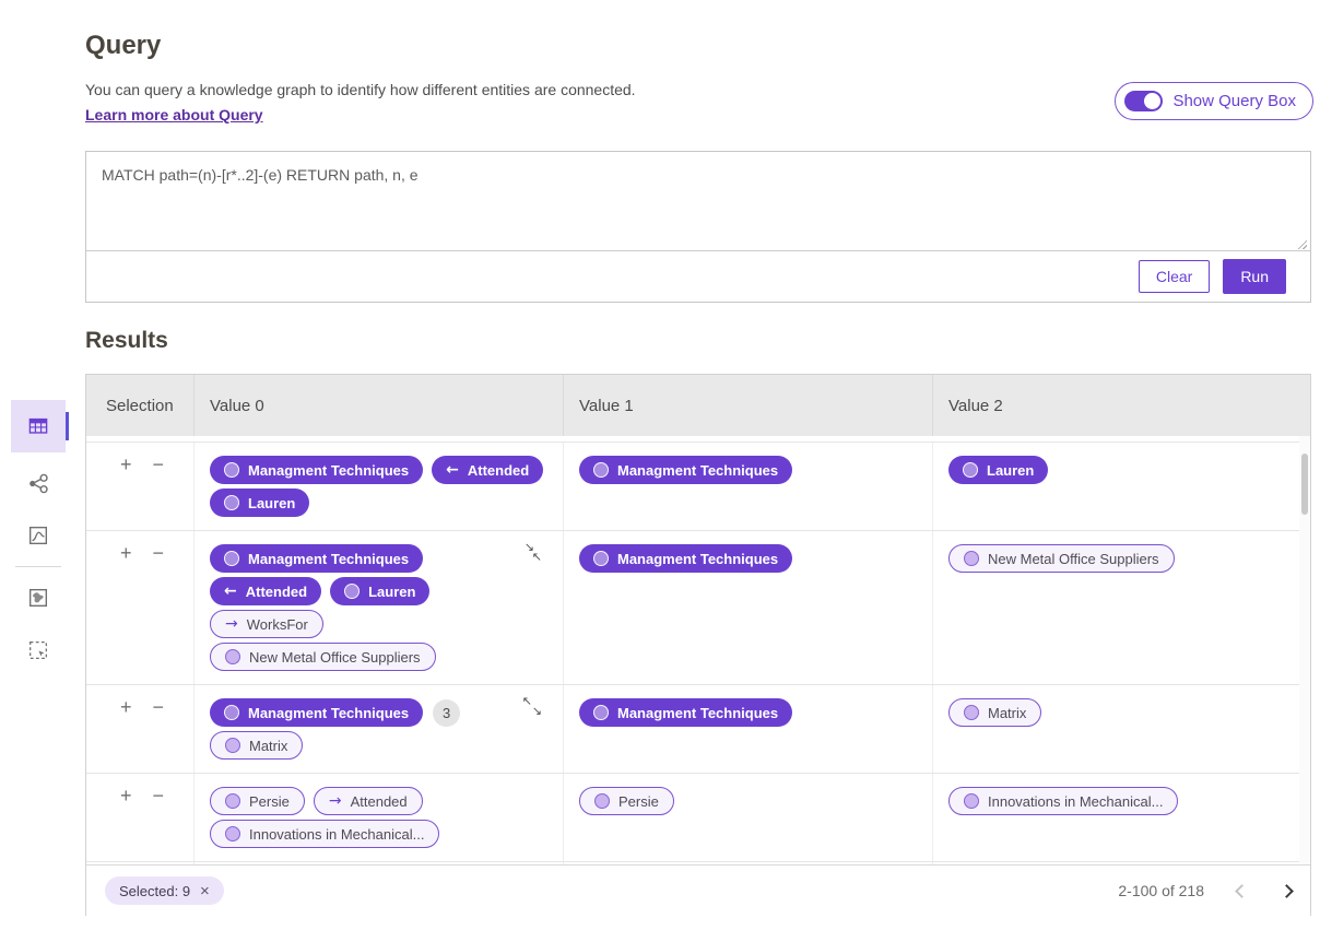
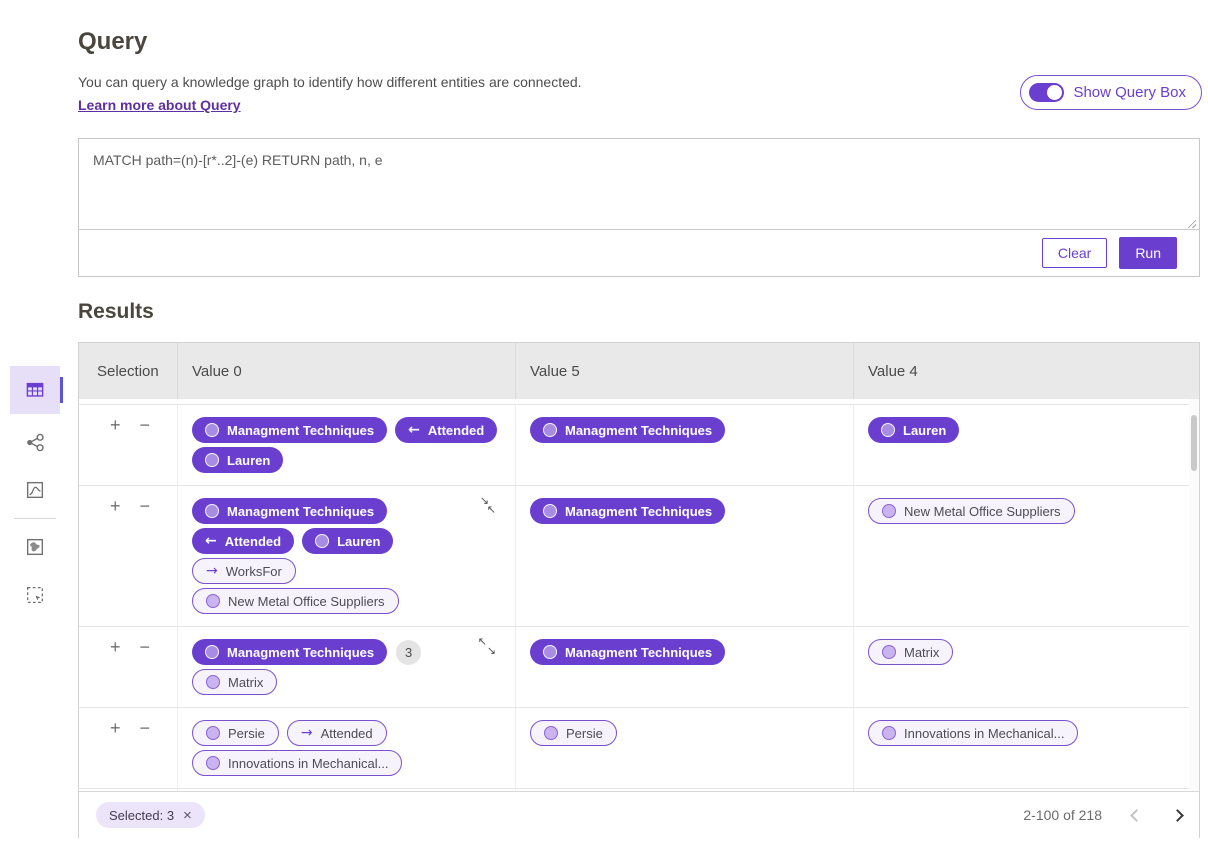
  Query
  You can query a knowledge graph to identify how different entities are connected.
  Learn more about Query
  Show Query Box
  MATCH path=(n)-[r*..2]-(e) RETURN path, n, e
  Clear
  Run
  Results
  Selection
  Value 0
- Value 1
+ Value 5
- Value 2
+ Value 4
  +
  −
  Managment Techniques
  ←
  Attended
  Lauren
  Managment Techniques
  Lauren
  +
  −
  Managment Techniques
  ←
  Attended
  Lauren
  →
  WorksFor
  New Metal Office Suppliers
  ↘
  ↖
  Managment Techniques
  New Metal Office Suppliers
  +
  −
  Managment Techniques
  3
  Matrix
  ↖
  ↘
  Managment Techniques
  Matrix
  +
  −
  Persie
  →
  Attended
  Innovations in Mechanical...
  Persie
  Innovations in Mechanical...
- Selected: 9
+ Selected: 3
  ×
  2-100 of 218
